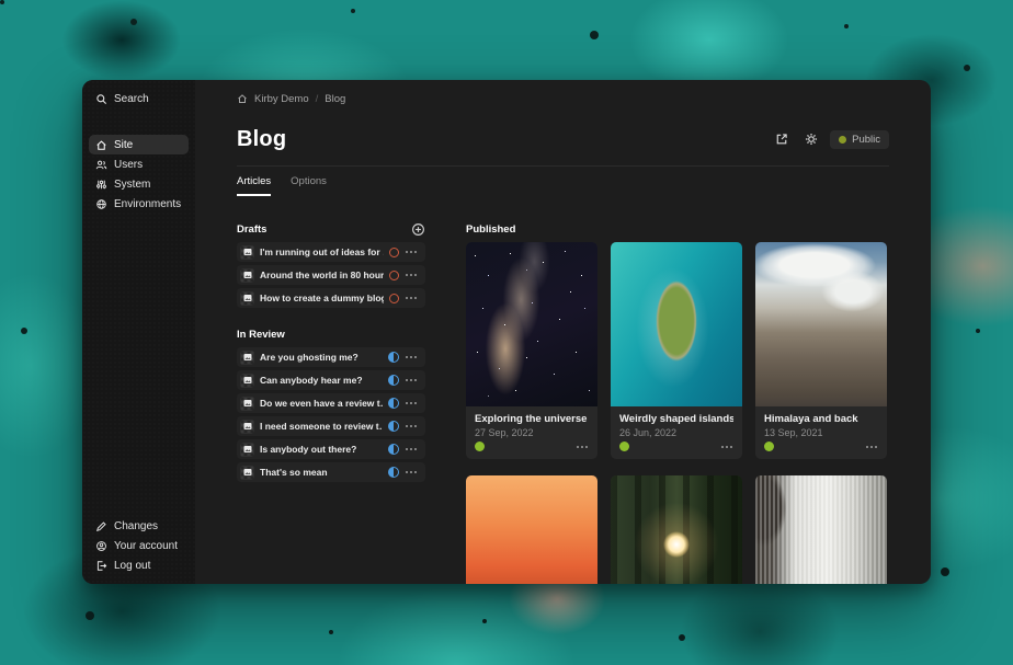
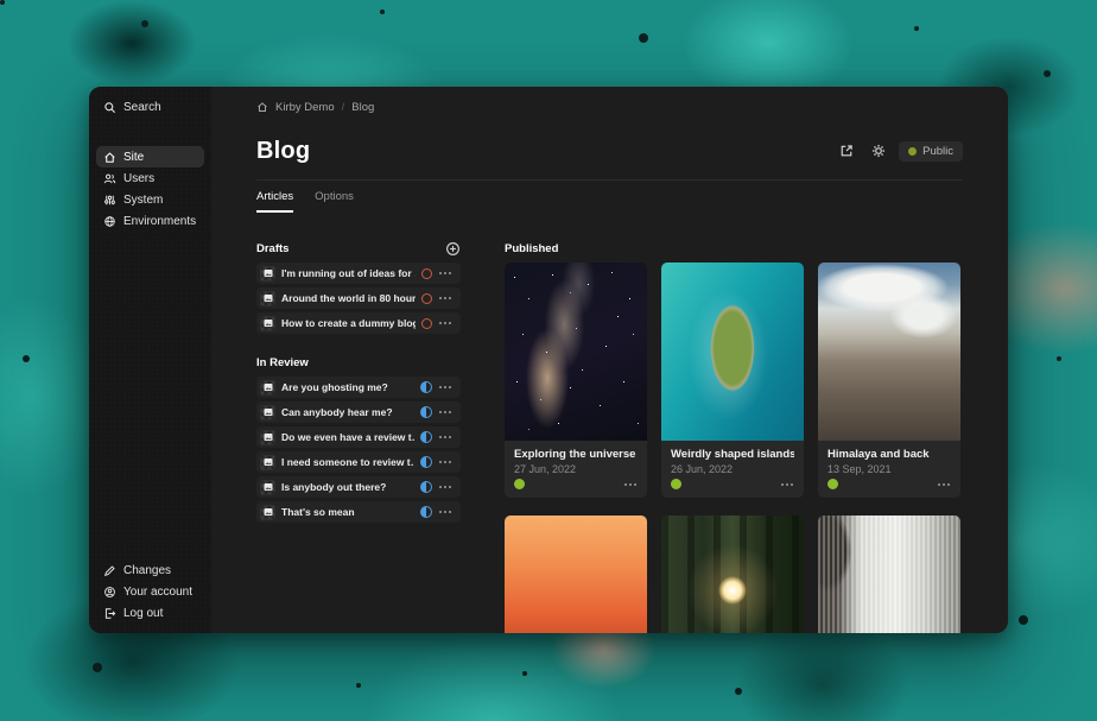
  Search
  Site
  Users
  System
  Environments
  Changes
  Your account
  Log out
  Kirby Demo
  /
  Blog
  Blog
  Public
  Articles
  Options
  Drafts
  I'm running out of ideas for
  Around the world in 80 hour
  How to create a dummy blo
  In Review
  Are you ghosting me?
  Can anybody hear me?
  Do we even have a review t
  I need someone to review t
  Is anybody out there?
  That's so mean
  Published
  Exploring the universe
- 27 Sep, 2022
+ 27 Jun, 2022
  Weirdly shaped islands
  26 Jun, 2022
  Himalaya and back
  13 Sep, 2021
